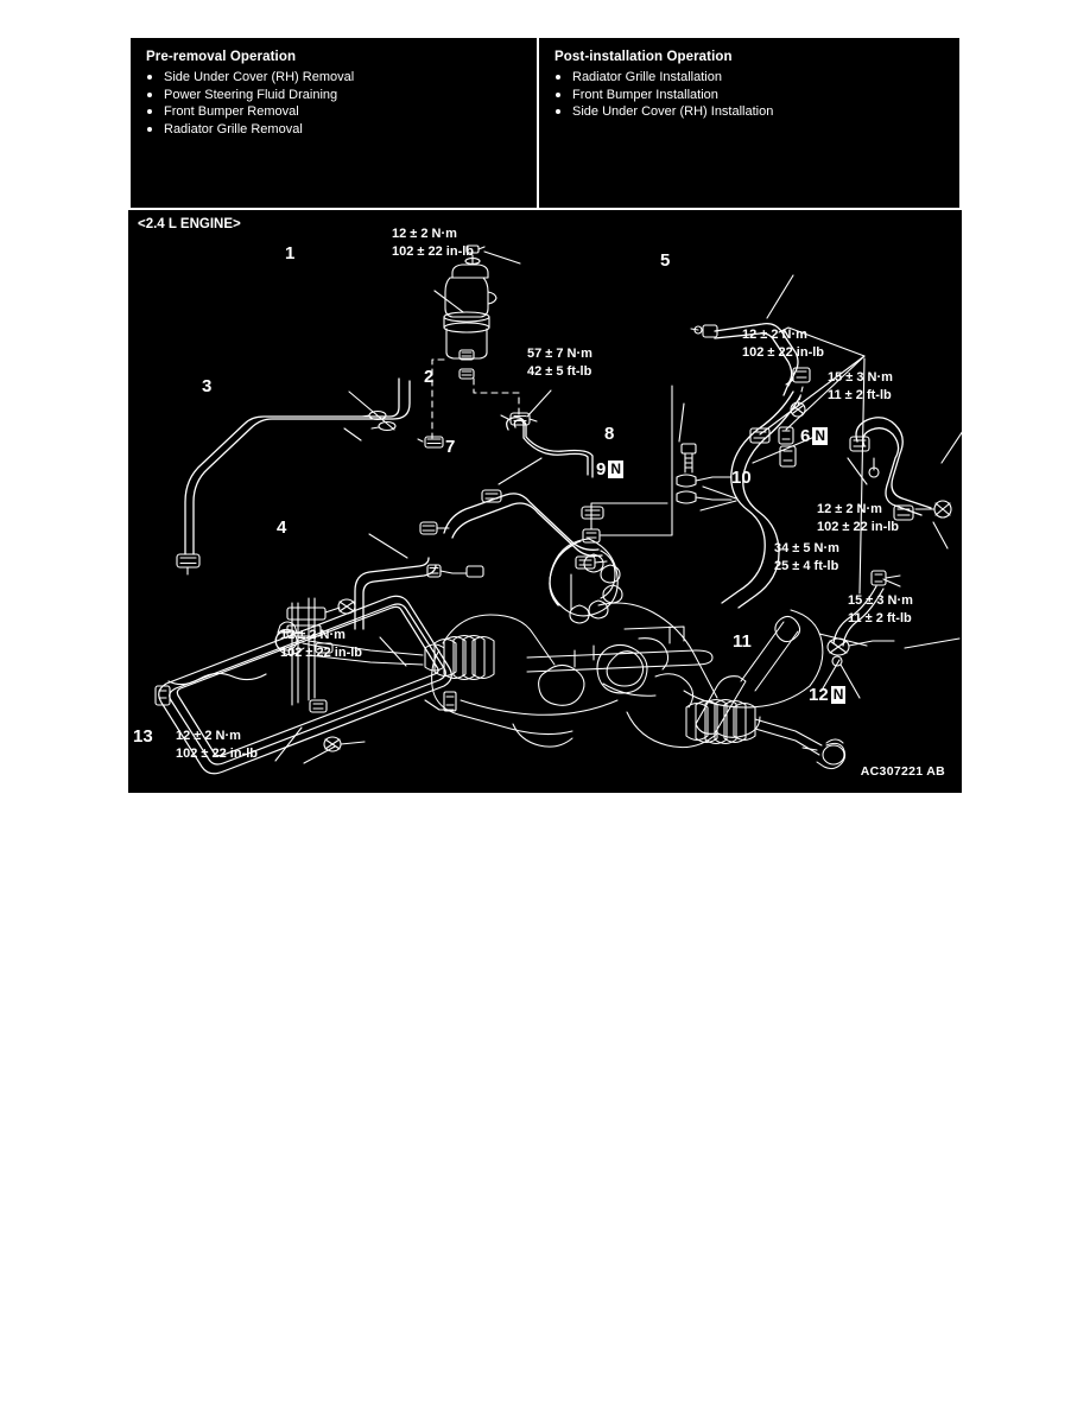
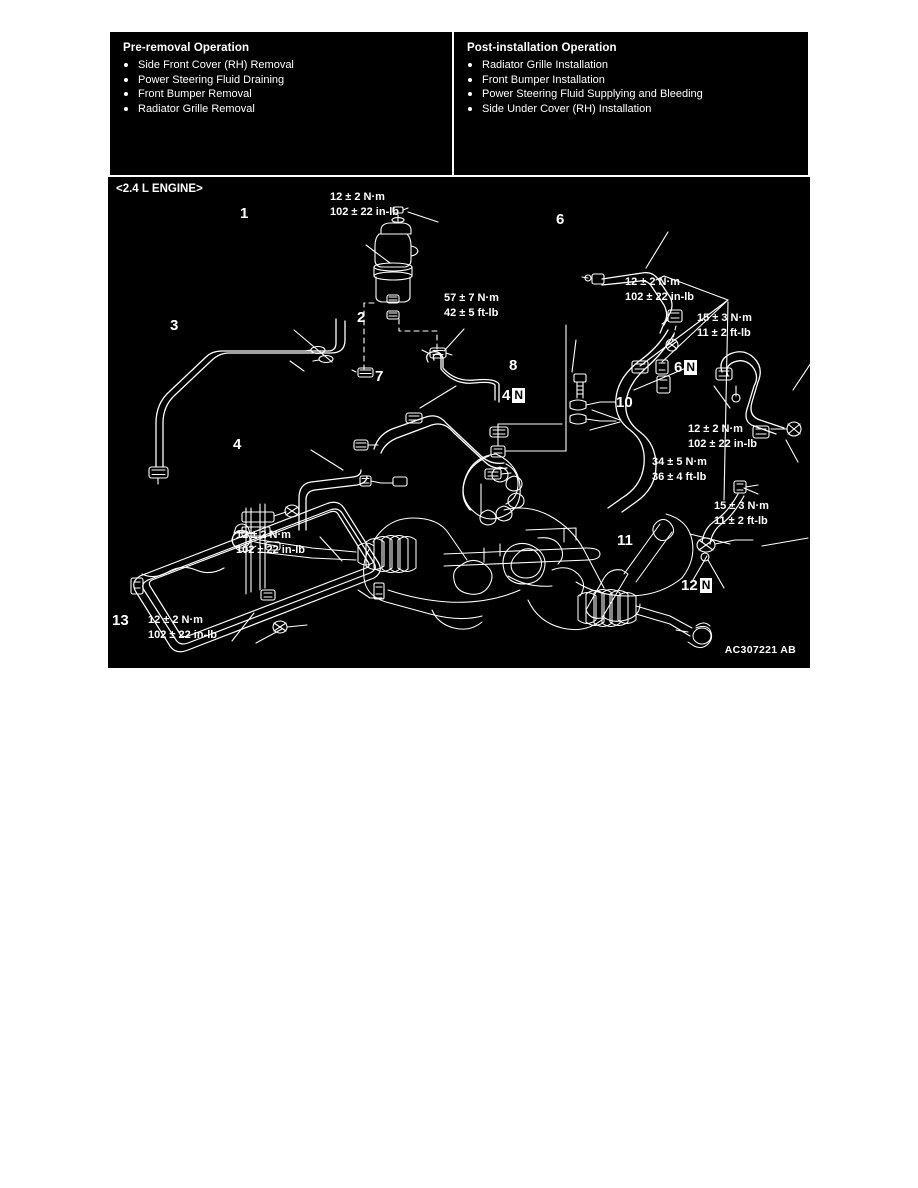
  Pre-removal Operation
- Side Under Cover (RH) Removal
+ Side Front Cover (RH) Removal
  Power Steering Fluid Draining
  Front Bumper Removal
  Radiator Grille Removal
  Post-installation Operation
  Radiator Grille Installation
  Front Bumper Installation
+ Power Steering Fluid Supplying and Bleeding
  Side Under Cover (RH) Installation
  <2.4 L ENGINE>
  12 ± 2 N·m
  102 ± 22 in-lb
  12 ± 2 N·m
  102 ± 22 in-lb
  57 ± 7 N·m
  42 ± 5 ft-lb
  15 ± 3 N·m
  11 ± 2 ft-lb
  12 ± 2 N·m
  102 ± 22 in-lb
  34 ± 5 N·m
- 25 ± 4 ft-lb
+ 36 ± 4 ft-lb
  15 ± 3 N·m
  11 ± 2 ft-lb
  12 ± 2 N·m
  102 ± 22 in-lb
  12 ± 2 N·m
  102 ± 22 in-lb
  1
  2
  3
  4
- 5
+ 6
  6 N
  7
  8
- 9 N
+ 4 N
  10
  11
  12 N
  13
  AC307221 AB
